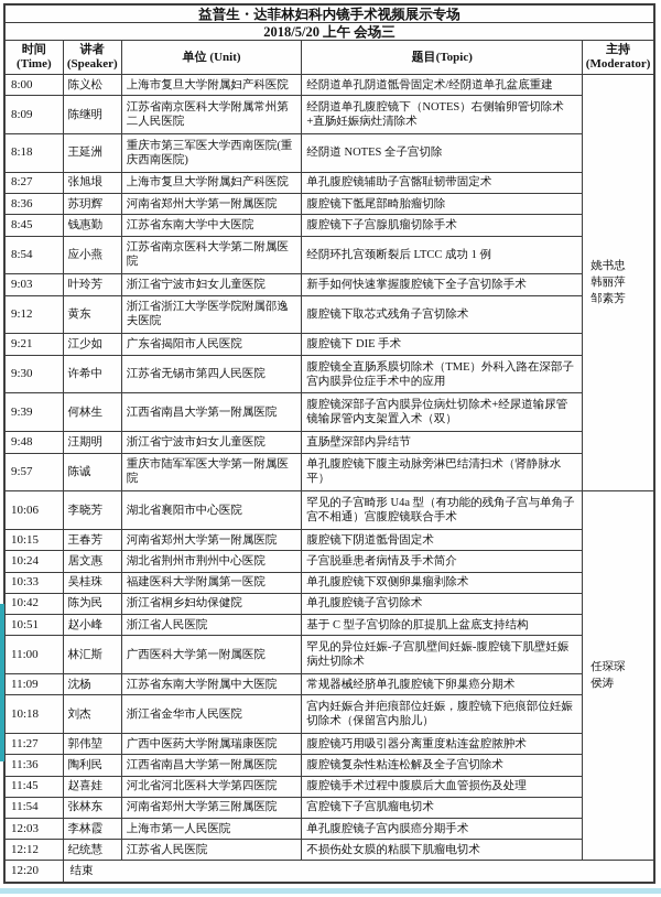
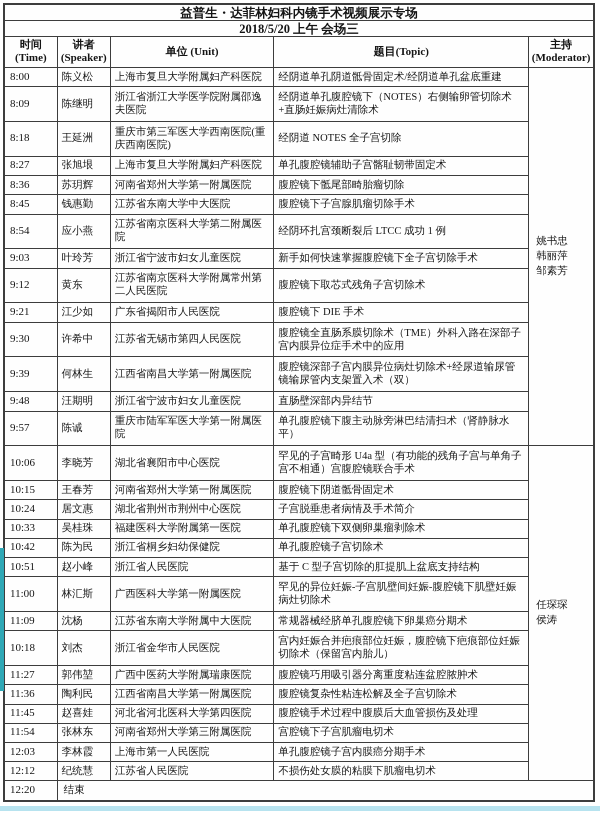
  益普生・达菲林妇科内镜手术视频展示专场
  2018/5/20 上午 会场三
  时间(Time)	讲者(Speaker)	单位 (Unit)	题目(Topic)	主持(Moderator)
  8:00	陈义松	上海市复旦大学附属妇产科医院	经阴道单孔阴道骶骨固定术/经阴道单孔盆底重建	姚书忠 韩丽萍 邹素芳
- 8:09	陈继明	江苏省南京医科大学附属常州第二人民医院	经阴道单孔腹腔镜下（NOTES）右侧输卵管切除术+直肠妊娠病灶清除术
+ 8:09	陈继明	浙江省浙江大学医学院附属邵逸夫医院	经阴道单孔腹腔镜下（NOTES）右侧输卵管切除术+直肠妊娠病灶清除术
  8:18	王延洲	重庆市第三军医大学西南医院(重庆西南医院)	经阴道 NOTES 全子宫切除
  8:27	张旭垠	上海市复旦大学附属妇产科医院	单孔腹腔镜辅助子宫髂耻韧带固定术
  8:36	苏玥辉	河南省郑州大学第一附属医院	腹腔镜下骶尾部畸胎瘤切除
  8:45	钱惠勤	江苏省东南大学中大医院	腹腔镜下子宫腺肌瘤切除手术
  8:54	应小燕	江苏省南京医科大学第二附属医院	经阴环扎宫颈断裂后 LTCC 成功 1 例
  9:03	叶玲芳	浙江省宁波市妇女儿童医院	新手如何快速掌握腹腔镜下全子宫切除手术
- 9:12	黄东	浙江省浙江大学医学院附属邵逸夫医院	腹腔镜下取芯式残角子宫切除术
+ 9:12	黄东	江苏省南京医科大学附属常州第二人民医院	腹腔镜下取芯式残角子宫切除术
  9:21	江少如	广东省揭阳市人民医院	腹腔镜下 DIE 手术
  9:30	许希中	江苏省无锡市第四人民医院	腹腔镜全直肠系膜切除术（TME）外科入路在深部子宫内膜异位症手术中的应用
  9:39	何林生	江西省南昌大学第一附属医院	腹腔镜深部子宫内膜异位病灶切除术+经尿道输尿管镜输尿管内支架置入术（双）
  9:48	汪期明	浙江省宁波市妇女儿童医院	直肠壁深部内异结节
  9:57	陈诚	重庆市陆军军医大学第一附属医院	单孔腹腔镜下腹主动脉旁淋巴结清扫术（肾静脉水平）
  10:06	李晓芳	湖北省襄阳市中心医院	罕见的子宫畸形 U4a 型（有功能的残角子宫与单角子宫不相通）宫腹腔镜联合手术	任琛琛 侯涛
  10:15	王春芳	河南省郑州大学第一附属医院	腹腔镜下阴道骶骨固定术
  10:24	居文惠	湖北省荆州市荆州中心医院	子宫脱垂患者病情及手术简介
  10:33	吴桂珠	福建医科大学附属第一医院	单孔腹腔镜下双侧卵巢瘤剥除术
  10:42	陈为民	浙江省桐乡妇幼保健院	单孔腹腔镜子宫切除术
  10:51	赵小峰	浙江省人民医院	基于 C 型子宫切除的肛提肌上盆底支持结构
  11:00	林汇斯	广西医科大学第一附属医院	罕见的异位妊娠-子宫肌壁间妊娠-腹腔镜下肌壁妊娠病灶切除术
  11:09	沈杨	江苏省东南大学附属中大医院	常规器械经脐单孔腹腔镜下卵巢癌分期术
  10:18	刘杰	浙江省金华市人民医院	宫内妊娠合并疤痕部位妊娠，腹腔镜下疤痕部位妊娠切除术（保留宫内胎儿）
  11:27	郭伟堃	广西中医药大学附属瑞康医院	腹腔镜巧用吸引器分离重度粘连盆腔脓肿术
  11:36	陶利民	江西省南昌大学第一附属医院	腹腔镜复杂性粘连松解及全子宫切除术
  11:45	赵喜娃	河北省河北医科大学第四医院	腹腔镜手术过程中腹膜后大血管损伤及处理
  11:54	张林东	河南省郑州大学第三附属医院	宫腔镜下子宫肌瘤电切术
  12:03	李林霞	上海市第一人民医院	单孔腹腔镜子宫内膜癌分期手术
  12:12	纪统慧	江苏省人民医院	不损伤处女膜的粘膜下肌瘤电切术
  12:20	结束
